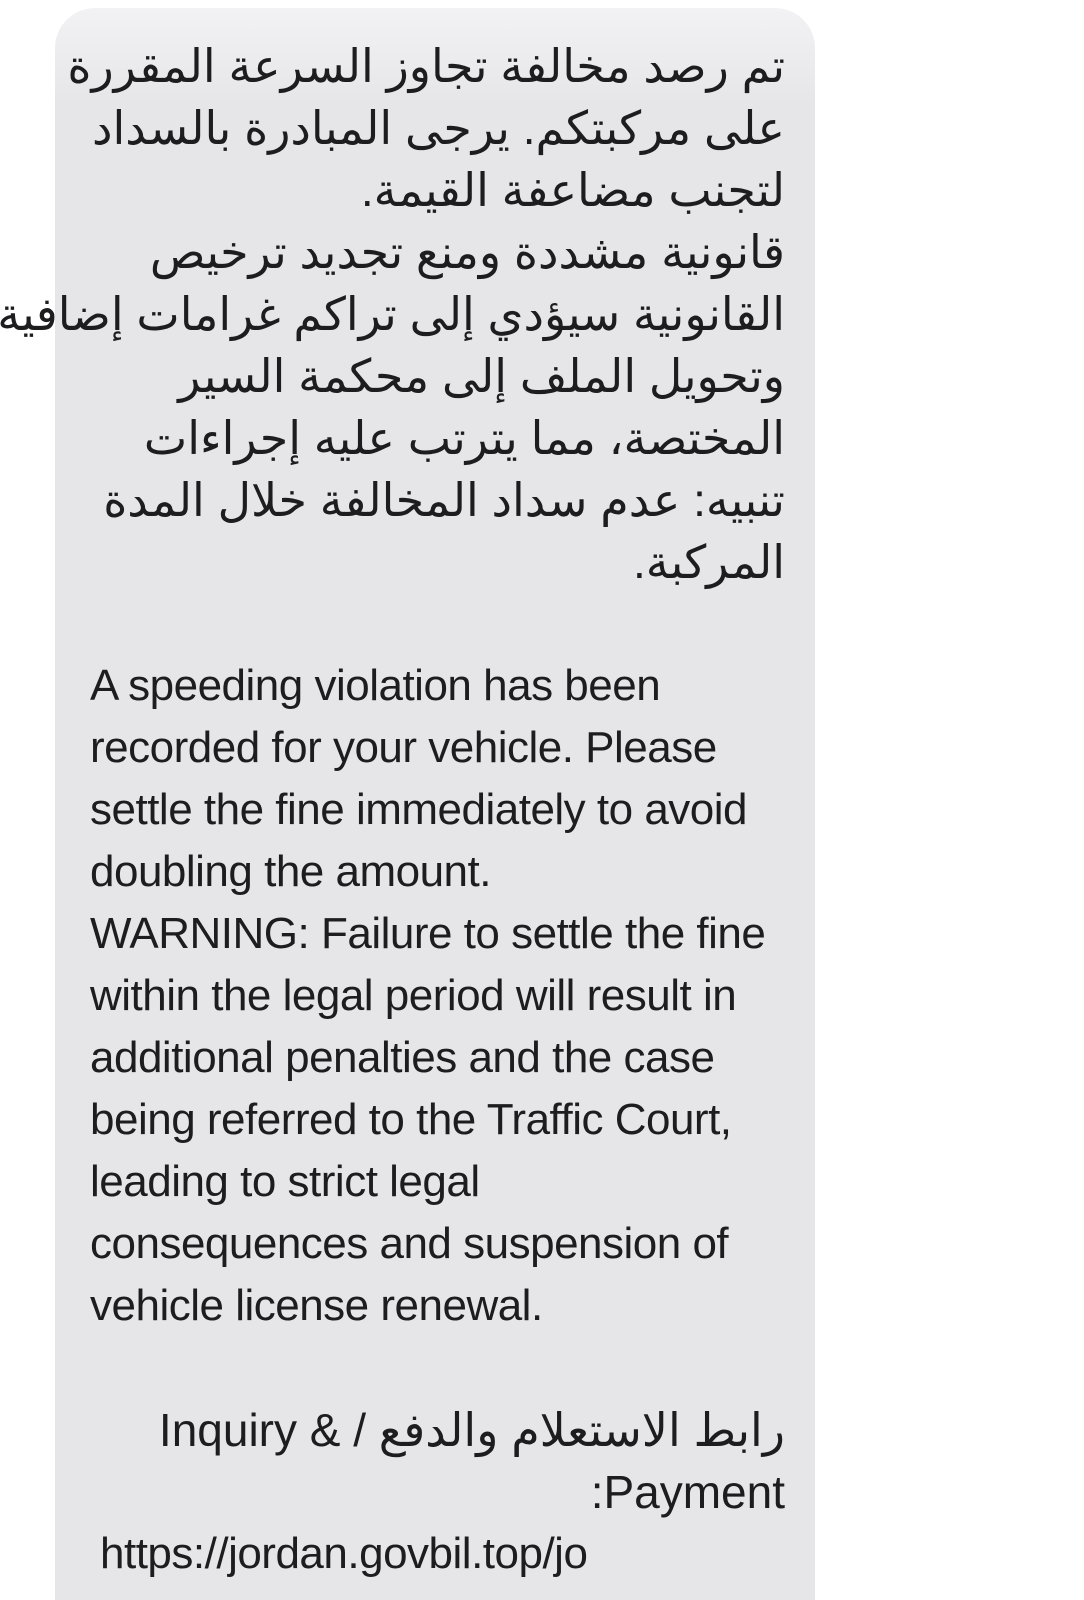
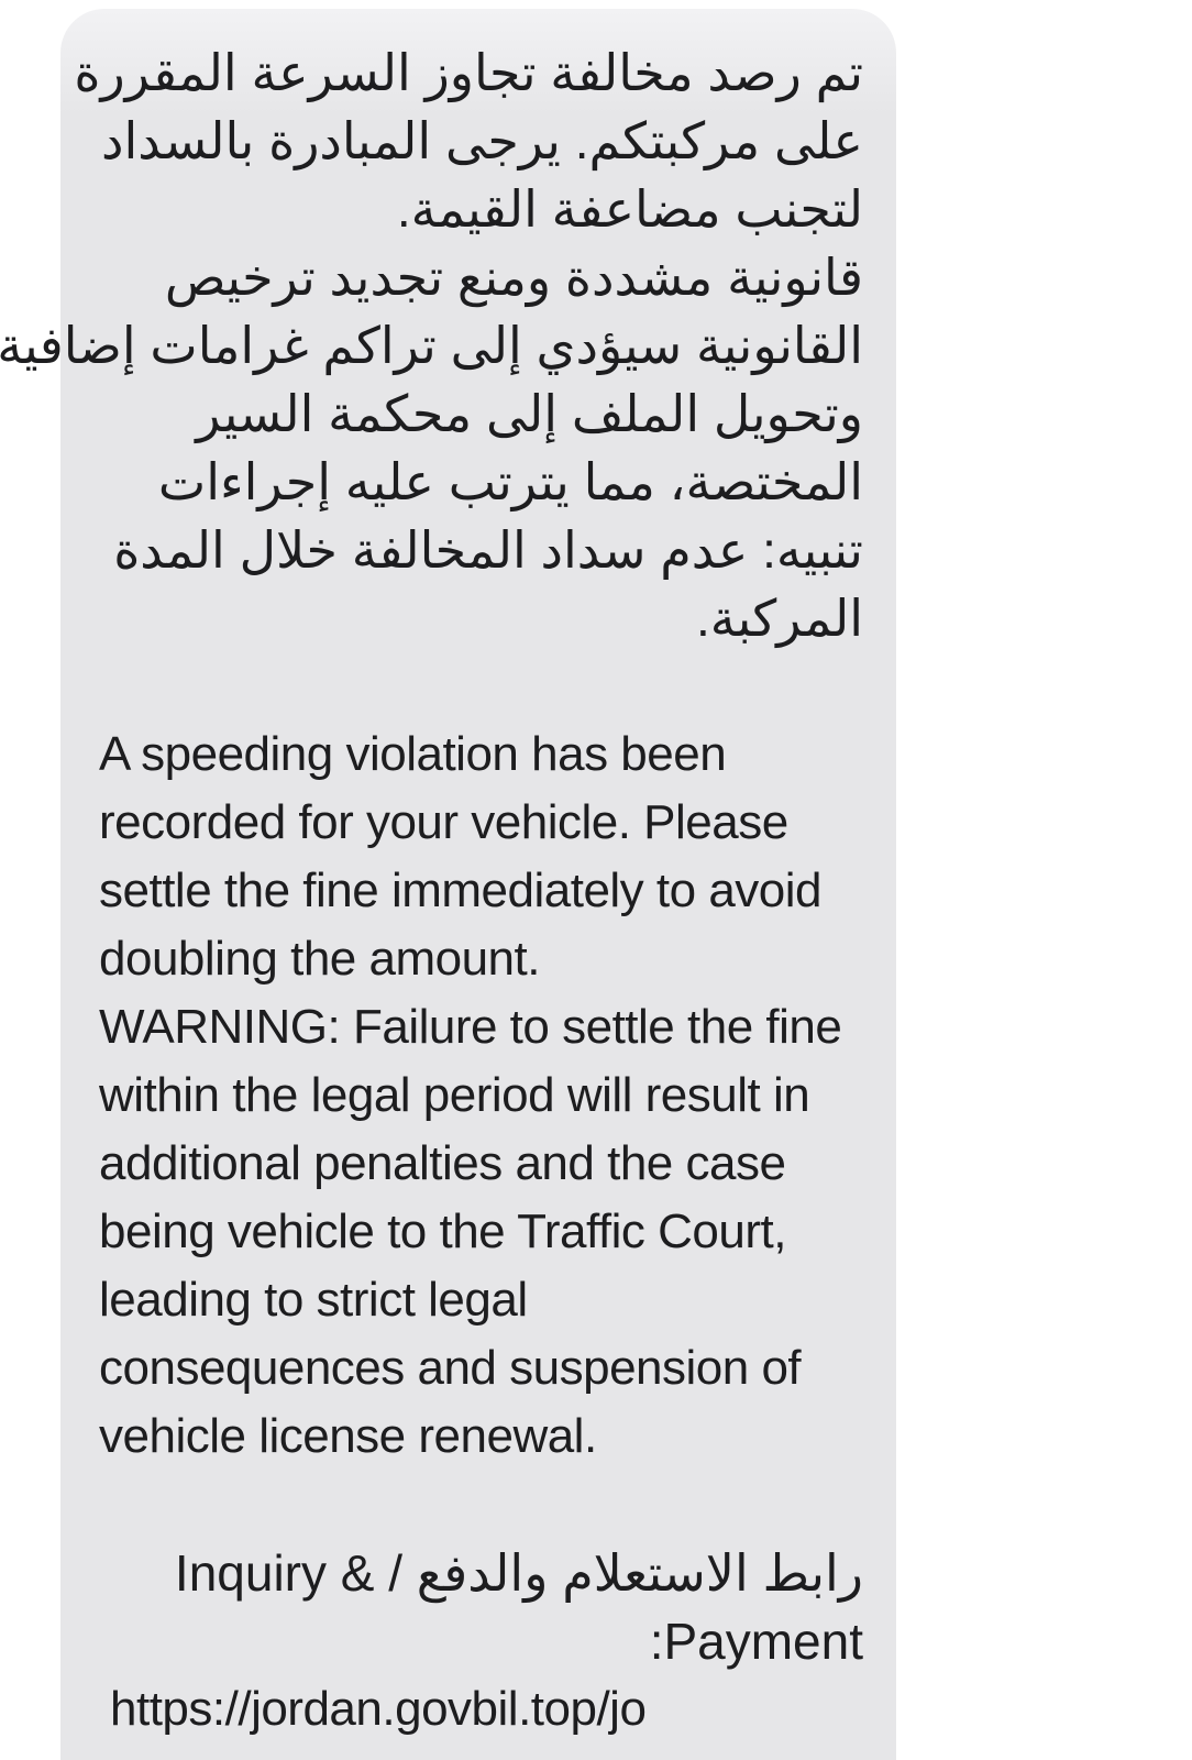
  تم رصد مخالفة تجاوز السرعة المقررة
  على مركبتكم. يرجى المبادرة بالسداد
  لتجنب مضاعفة القيمة.
  قانونية مشددة ومنع تجديد ترخيص
  القانونية سيؤدي إلى تراكم غرامات إضافية
  وتحويل الملف إلى محكمة السير
  المختصة، مما يترتب عليه إجراءات
  تنبيه: عدم سداد المخالفة خلال المدة
  المركبة.
  A speeding violation has been
  recorded for your vehicle. Please
  settle the fine immediately to avoid
  doubling the amount.
  WARNING: Failure to settle the fine
  within the legal period will result in
  additional penalties and the case
- being referred to the Traffic Court,
+ being vehicle to the Traffic Court,
  leading to strict legal
  consequences and suspension of
  vehicle license renewal.
  رابط الاستعلام والدفع / Inquiry &
  Payment:
  https://jordan.govbil.top/jo
